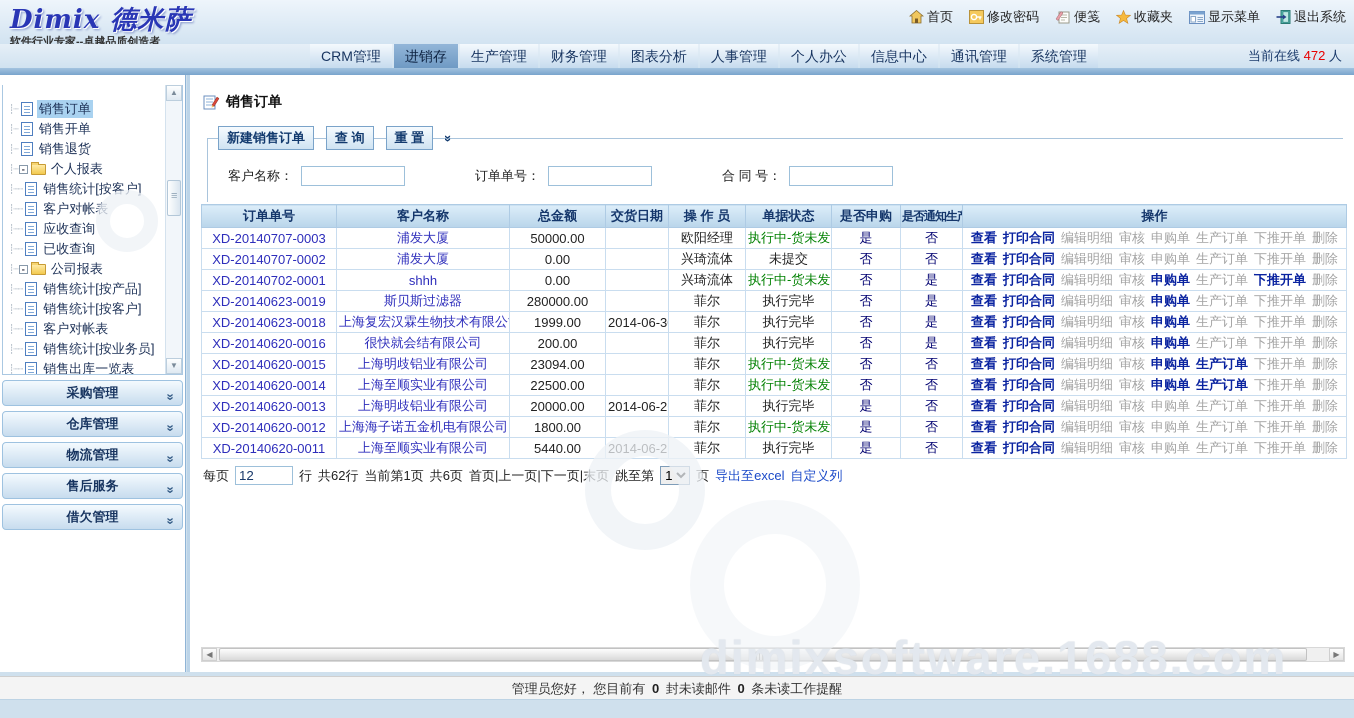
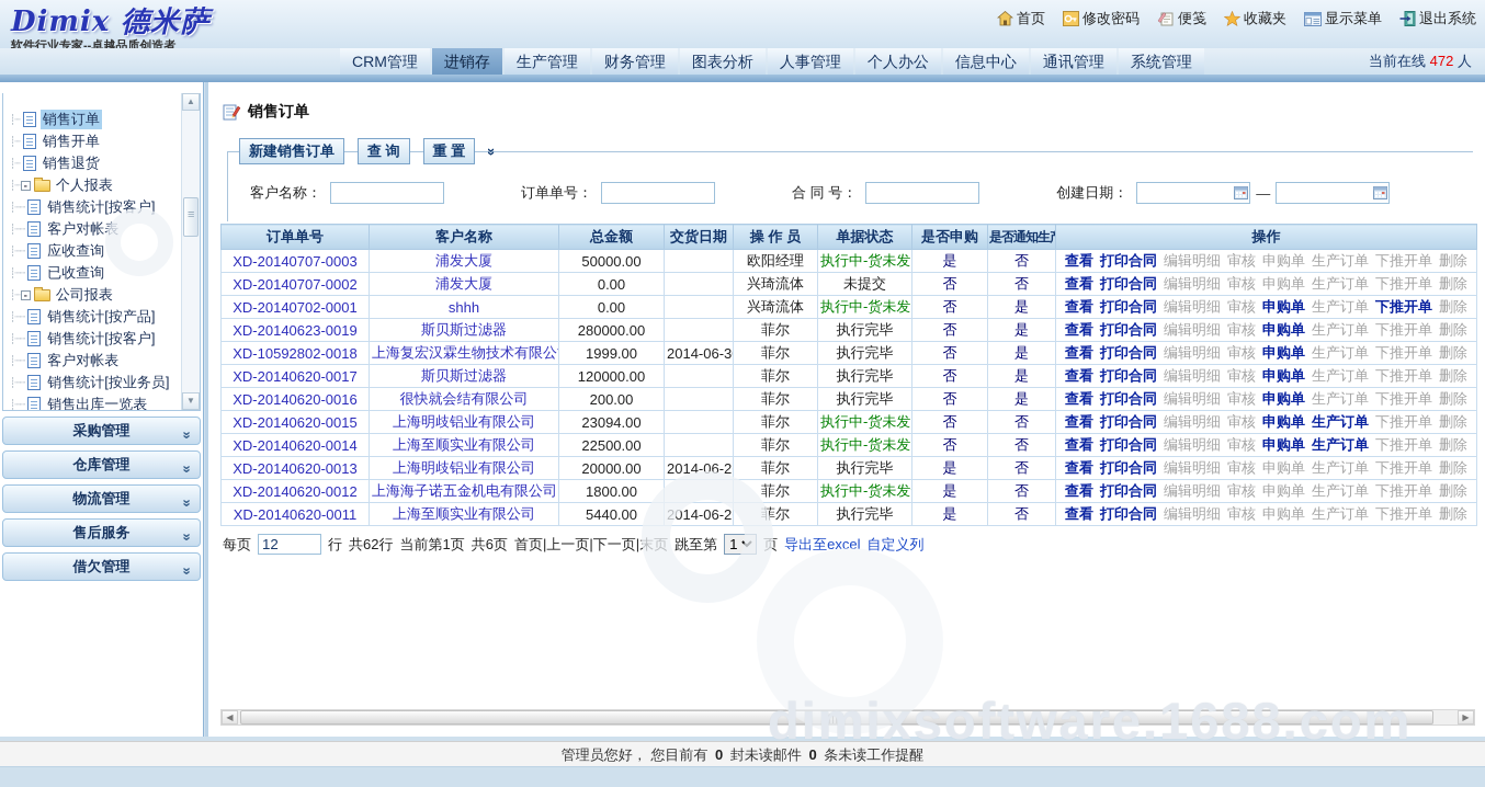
  Dimix 德米萨
  软件行业专家--卓越品质创造者
  首页
  修改密码
  便笺
  收藏夹
  显示菜单
  退出系统
  CRM管理
  进销存
  生产管理
  财务管理
  图表分析
  人事管理
  个人办公
  信息中心
  通讯管理
  系统管理
  当前在线 472 人
  ┊┈
  销售订单
  ┊┈
  销售开单
  ┊┈
  销售退货
  ┊┈
  -
  个人报表
  ┊┈┈
  销售统计[按客户]
  ┊┈┈
  客户对帐表
  ┊┈┈
  应收查询
  ┊┈┈
  已收查询
  ┊┈
  -
  公司报表
  ┊┈┈
  销售统计[按产品]
  ┊┈┈
  销售统计[按客户]
  ┊┈┈
  客户对帐表
  ┊┈┈
  销售统计[按业务员]
  ┊┈┈
  销售出库一览表
  ▲
  ▼
  采购管理
  仓库管理
  物流管理
  售后服务
  借欠管理
  销售订单
  新建销售订单
  查 询
  重 置
  客户名称：
  订单单号：
  合 同 号：
+ 创建日期：
+ —
  订单单号	客户名称	总金额	交货日期	操 作 员	单据状态	是否申购	是否通知生	操作
  XD-20140707-0003	浦发大厦	50000.00		欧阳经理	执行中-货未发	是	否	查看 打印合同 编辑明细 审核 申购单 生产订单 下推开单 删除
  XD-20140707-0002	浦发大厦	0.00		兴琦流体	未提交	否	否	查看 打印合同 编辑明细 审核 申购单 生产订单 下推开单 删除
  XD-20140702-0001	shhh	0.00		兴琦流体	执行中-货未发	否	是	查看 打印合同 编辑明细 审核 申购单 生产订单 下推开单 删除
  XD-20140623-0019	斯贝斯过滤器	280000.00		菲尔	执行完毕	否	是	查看 打印合同 编辑明细 审核 申购单 生产订单 下推开单 删除
- XD-20140623-0018	上海复宏汉霖生物技术有限公	1999.00	2014-06-3	菲尔	执行完毕	否	是	查看 打印合同 编辑明细 审核 申购单 生产订单 下推开单 删除
+ XD-10592802-0018	上海复宏汉霖生物技术有限公	1999.00	2014-06-3	菲尔	执行完毕	否	是	查看 打印合同 编辑明细 审核 申购单 生产订单 下推开单 删除
+ XD-20140620-0017	斯贝斯过滤器	120000.00		菲尔	执行完毕	否	是	查看 打印合同 编辑明细 审核 申购单 生产订单 下推开单 删除
  XD-20140620-0016	很快就会结有限公司	200.00		菲尔	执行完毕	否	是	查看 打印合同 编辑明细 审核 申购单 生产订单 下推开单 删除
  XD-20140620-0015	上海明歧铝业有限公司	23094.00		菲尔	执行中-货未发	否	否	查看 打印合同 编辑明细 审核 申购单 生产订单 下推开单 删除
  XD-20140620-0014	上海至顺实业有限公司	22500.00		菲尔	执行中-货未发	否	否	查看 打印合同 编辑明细 审核 申购单 生产订单 下推开单 删除
  XD-20140620-0013	上海明歧铝业有限公司	20000.00	2014-06-2	菲尔	执行完毕	是	否	查看 打印合同 编辑明细 审核 申购单 生产订单 下推开单 删除
  XD-20140620-0012	上海海子诺五金机电有限公司	1800.00		菲尔	执行中-货未发	是	否	查看 打印合同 编辑明细 审核 申购单 生产订单 下推开单 删除
  XD-20140620-0011	上海至顺实业有限公司	5440.00	2014-06-2	菲尔	执行完毕	是	否	查看 打印合同 编辑明细 审核 申购单 生产订单 下推开单 删除
  每页
  12
  行
  共62行
  当前第1页
  共6页
  首页|上一页|下一页|末页
  跳至第
  1
  页
  导出至excel
  自定义列
  ◀
  ▶
  dimixsoftware.1688.com
  管理员您好， 您目前有 0 封未读邮件 0 条未读工作提醒
